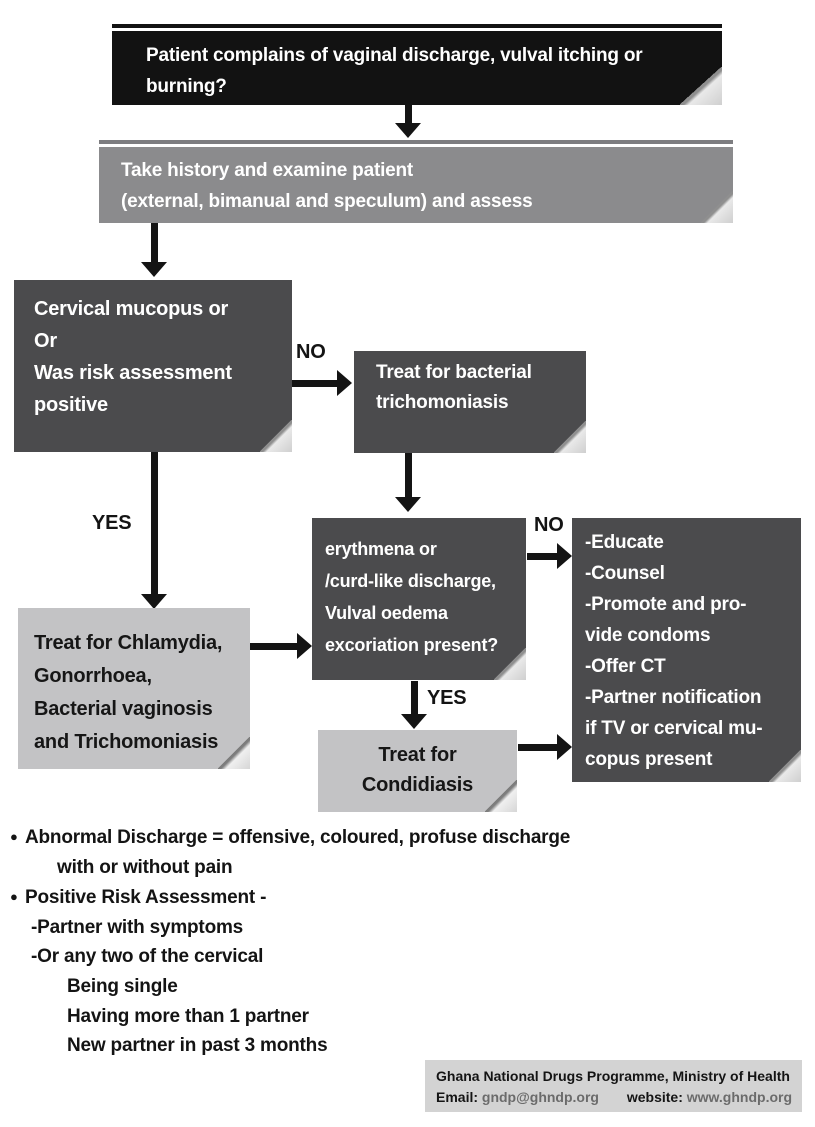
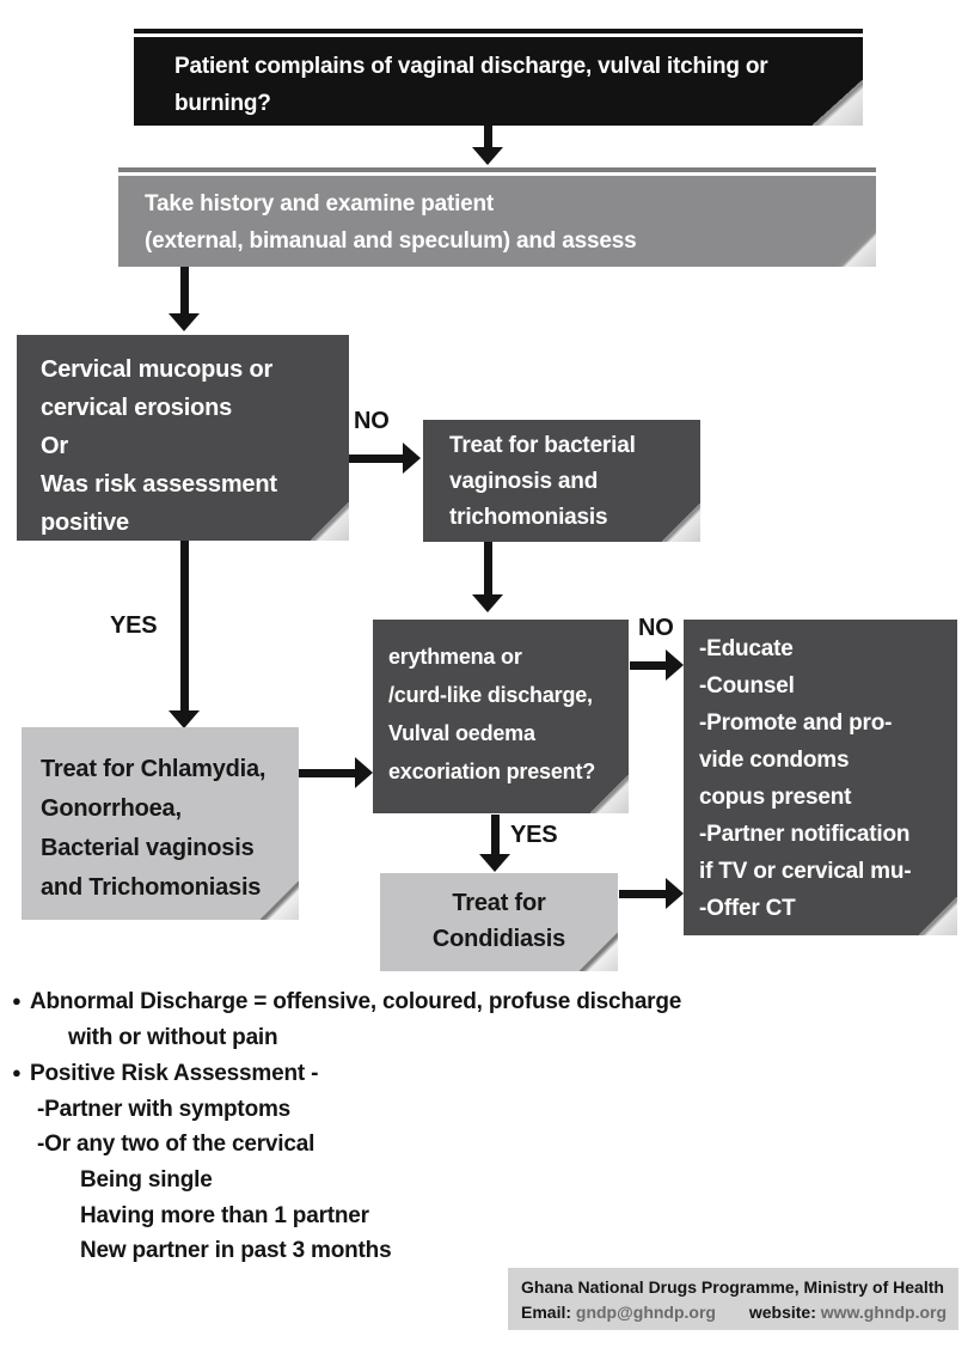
  Patient complains of vaginal discharge, vulval itching or
  burning?
  Take history and examine patient
  (external, bimanual and speculum) and assess
  Cervical mucopus or
+ cervical erosions
  Or
  Was risk assessment
  positive
  NO
  Treat for bacterial
+ vaginosis and
  trichomoniasis
  YES
  erythmena or
  /curd-like discharge,
  Vulval oedema
  excoriation present?
  NO
  -Educate
  -Counsel
  -Promote and pro-
  vide condoms
- -Offer CT
+ copus present
  -Partner notification
  if TV or cervical mu-
- copus present
+ -Offer CT
  Treat for Chlamydia,
  Gonorrhoea,
  Bacterial vaginosis
  and Trichomoniasis
  YES
  Treat for
  Condidiasis
  ● Abnormal Discharge = offensive, coloured, profuse discharge
  with or without pain
  ● Positive Risk Assessment -
  -Partner with symptoms
  -Or any two of the cervical
  Being single
  Having more than 1 partner
  New partner in past 3 months
  Ghana National Drugs Programme, Ministry of Health
  Email: gndp@ghndp.org website: www.ghndp.org
